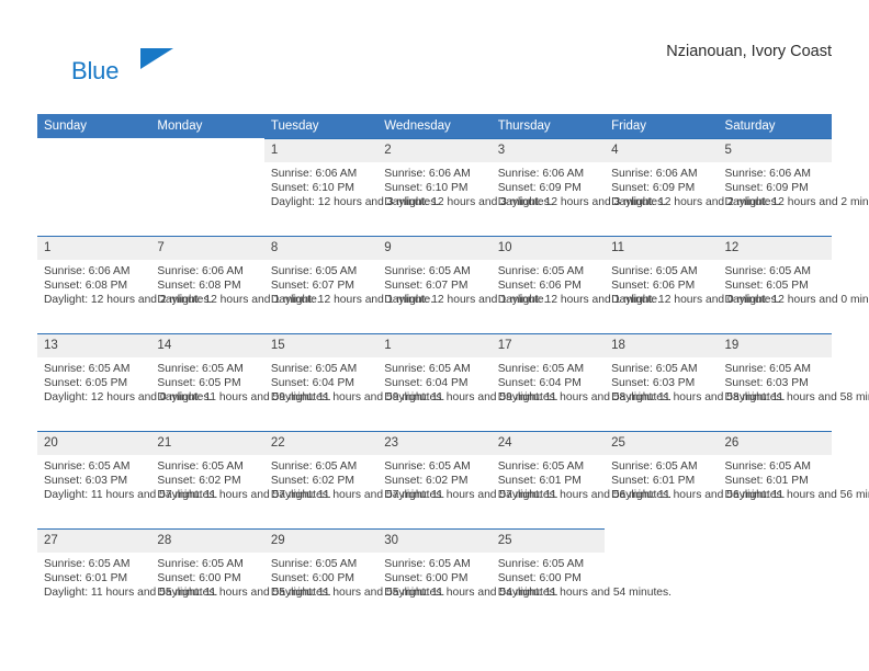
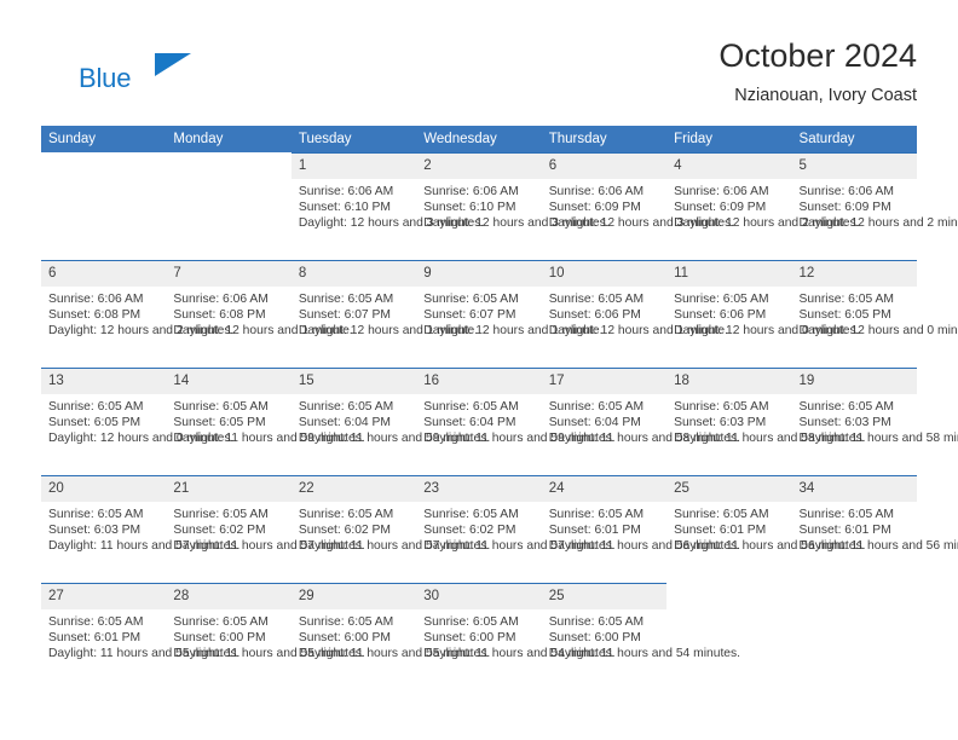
  Blue
+ October 2024
  Nzianouan, Ivory Coast
  Sunday	Monday	Tuesday	Wednesday	Thursday	Friday	Saturday
- 		1Sunrise: 6:06 AMSunset: 6:10 PMDaylight: 12 hours an	2Sunrise: 6:06 AMSunset: 6:10 PMDaylight: 12 hours an	3Sunrise: 6:06 AMSunset: 6:09 PMDaylight: 12 hours an	4Sunrise: 6:06 AMSunset: 6:09 PMDaylight: 12 hours an	5Sunrise: 6:06 AMSunset: 6:09 PMDaylight: 12 hours and 2 min
+ 		1Sunrise: 6:06 AMSunset: 6:10 PMDaylight: 12 hours an	2Sunrise: 6:06 AMSunset: 6:10 PMDaylight: 12 hours an	6Sunrise: 6:06 AMSunset: 6:09 PMDaylight: 12 hours an	4Sunrise: 6:06 AMSunset: 6:09 PMDaylight: 12 hours an	5Sunrise: 6:06 AMSunset: 6:09 PMDaylight: 12 hours and 2 min
- 1Sunrise: 6:06 AMSunset: 6:08 PMDaylight: 12 hours an	7Sunrise: 6:06 AMSunset: 6:08 PMDaylight: 12 hours an	8Sunrise: 6:05 AMSunset: 6:07 PMDaylight: 12 hours an	9Sunrise: 6:05 AMSunset: 6:07 PMDaylight: 12 hours an	10Sunrise: 6:05 AMSunset: 6:06 PMDaylight: 12 hours an	11Sunrise: 6:05 AMSunset: 6:06 PMDaylight: 12 hours an	12Sunrise: 6:05 AMSunset: 6:05 PMDaylight: 12 hours and 0 min
+ 6Sunrise: 6:06 AMSunset: 6:08 PMDaylight: 12 hours an	7Sunrise: 6:06 AMSunset: 6:08 PMDaylight: 12 hours an	8Sunrise: 6:05 AMSunset: 6:07 PMDaylight: 12 hours an	9Sunrise: 6:05 AMSunset: 6:07 PMDaylight: 12 hours an	10Sunrise: 6:05 AMSunset: 6:06 PMDaylight: 12 hours an	11Sunrise: 6:05 AMSunset: 6:06 PMDaylight: 12 hours an	12Sunrise: 6:05 AMSunset: 6:05 PMDaylight: 12 hours and 0 min
- 13Sunrise: 6:05 AMSunset: 6:05 PMDaylight: 12 hours an	14Sunrise: 6:05 AMSunset: 6:05 PMDaylight: 11 hours an	15Sunrise: 6:05 AMSunset: 6:04 PMDaylight: 11 hours an	1Sunrise: 6:05 AMSunset: 6:04 PMDaylight: 11 hours an	17Sunrise: 6:05 AMSunset: 6:04 PMDaylight: 11 hours an	18Sunrise: 6:05 AMSunset: 6:03 PMDaylight: 11 hours an	19Sunrise: 6:05 AMSunset: 6:03 PMDaylight: 11 hours and 58 mi
+ 13Sunrise: 6:05 AMSunset: 6:05 PMDaylight: 12 hours an	14Sunrise: 6:05 AMSunset: 6:05 PMDaylight: 11 hours an	15Sunrise: 6:05 AMSunset: 6:04 PMDaylight: 11 hours an	16Sunrise: 6:05 AMSunset: 6:04 PMDaylight: 11 hours an	17Sunrise: 6:05 AMSunset: 6:04 PMDaylight: 11 hours an	18Sunrise: 6:05 AMSunset: 6:03 PMDaylight: 11 hours an	19Sunrise: 6:05 AMSunset: 6:03 PMDaylight: 11 hours and 58 mi
- 20Sunrise: 6:05 AMSunset: 6:03 PMDaylight: 11 hours an	21Sunrise: 6:05 AMSunset: 6:02 PMDaylight: 11 hours an	22Sunrise: 6:05 AMSunset: 6:02 PMDaylight: 11 hours an	23Sunrise: 6:05 AMSunset: 6:02 PMDaylight: 11 hours an	24Sunrise: 6:05 AMSunset: 6:01 PMDaylight: 11 hours an	25Sunrise: 6:05 AMSunset: 6:01 PMDaylight: 11 hours an	26Sunrise: 6:05 AMSunset: 6:01 PMDaylight: 11 hours and 56 mi
+ 20Sunrise: 6:05 AMSunset: 6:03 PMDaylight: 11 hours an	21Sunrise: 6:05 AMSunset: 6:02 PMDaylight: 11 hours an	22Sunrise: 6:05 AMSunset: 6:02 PMDaylight: 11 hours an	23Sunrise: 6:05 AMSunset: 6:02 PMDaylight: 11 hours an	24Sunrise: 6:05 AMSunset: 6:01 PMDaylight: 11 hours an	25Sunrise: 6:05 AMSunset: 6:01 PMDaylight: 11 hours an	34Sunrise: 6:05 AMSunset: 6:01 PMDaylight: 11 hours and 56 mi
  27Sunrise: 6:05 AMSunset: 6:01 PMDaylight: 11 hours an	28Sunrise: 6:05 AMSunset: 6:00 PMDaylight: 11 hours an	29Sunrise: 6:05 AMSunset: 6:00 PMDaylight: 11 hours an	30Sunrise: 6:05 AMSunset: 6:00 PMDaylight: 11 hours an	25Sunrise: 6:05 AMSunset: 6:00 PMDaylight: 11 hours an
